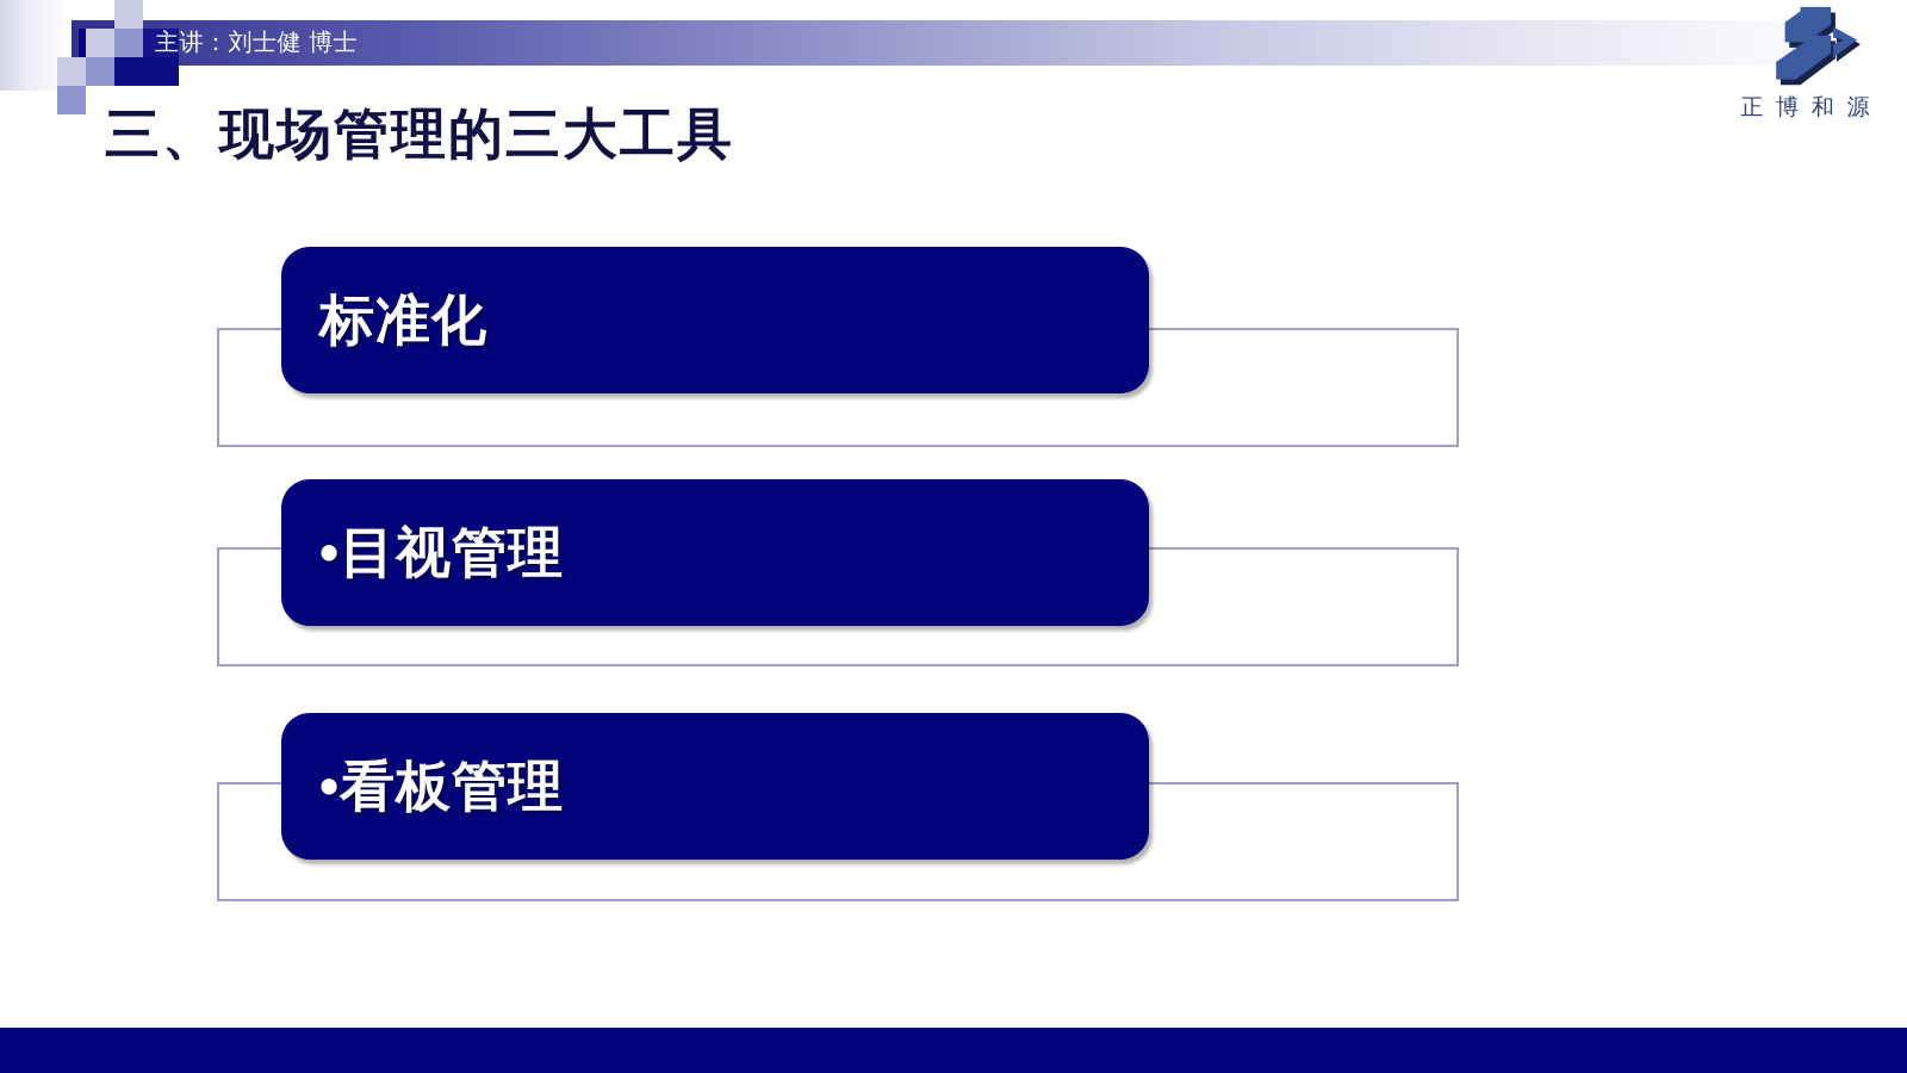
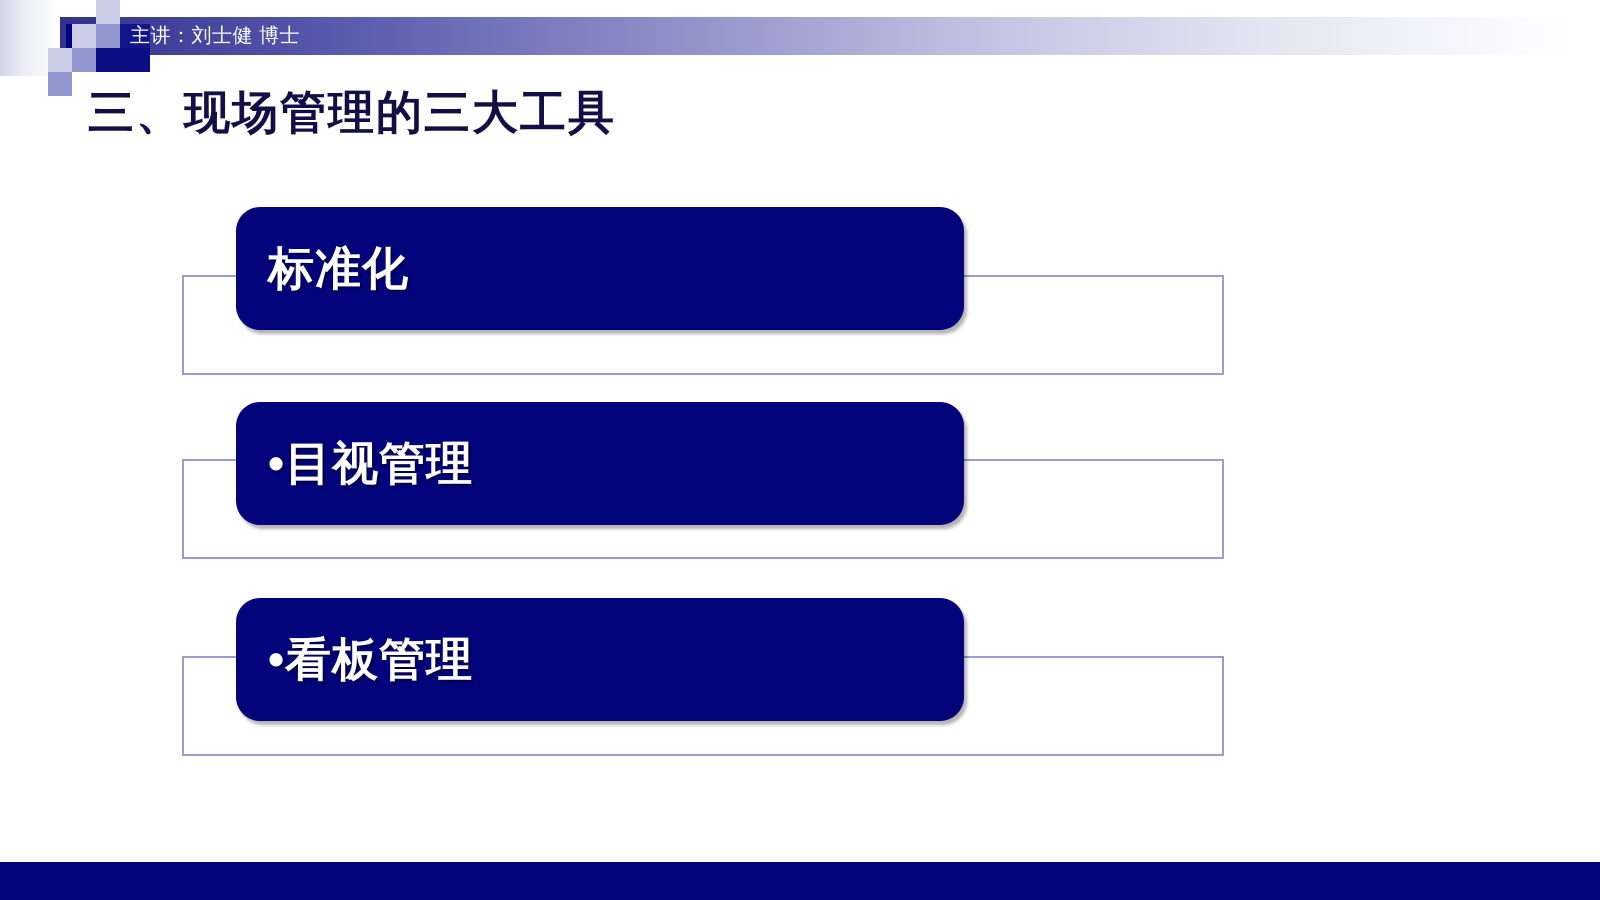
  主讲：刘士健 博士
- 正 博 和 源
  三、现场管理的三大工具
  标准化
  •目视管理
  •看板管理
